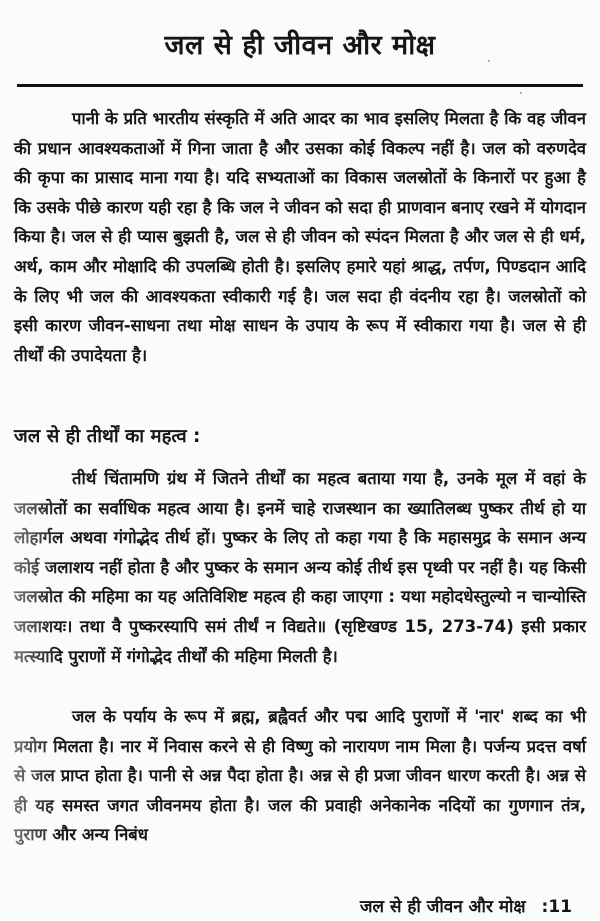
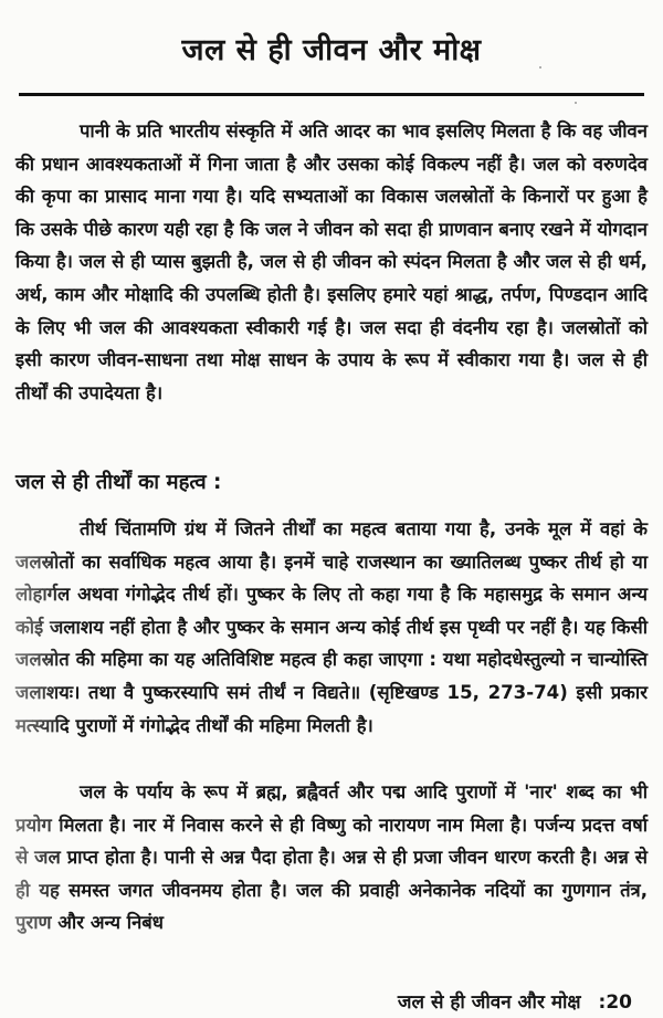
  जल से ही जीवन और मोक्ष
  पानी के प्रति भारतीय संस्कृति में अति आदर का भाव इसलिए मिलता है कि वह जीवन की प्रधान आवश्यकताओं में गिना जाता है और उसका कोई विकल्प नहीं है। जल को वरुणदेव की कृपा का प्रासाद माना गया है। यदि सभ्यताओं का विकास जलस्रोतों के किनारों पर हुआ है कि उसके पीछे कारण यही रहा है कि जल ने जीवन को सदा ही प्राणवान बनाए रखने में योगदान किया है। जल से ही प्यास बुझती है, जल से ही जीवन को स्पंदन मिलता है और जल से ही धर्म, अर्थ, काम और मोक्षादि की उपलब्धि होती है। इसलिए हमारे यहां श्राद्ध, तर्पण, पिण्डदान आदि के लिए भी जल की आवश्यकता स्वीकारी गई है। जल सदा ही वंदनीय रहा है। जलस्रोतों को इसी कारण जीवन-साधना तथा मोक्ष साधन के उपाय के रूप में स्वीकारा गया है। जल से ही तीर्थों की उपादेयता है।
  जल से ही तीर्थों का महत्व :
  तीर्थ चिंतामणि ग्रंथ में जितने तीर्थों का महत्व बताया गया है, उनके मूल में वहां के तों का सर्वाधिक महत्व आया है। इनमें चाहे राजस्थान का ख्यातिलब्ध पुष्कर तीर्थ हो या अथवा गंगोद्भेद तीर्थ हों। पुष्कर के लिए तो कहा गया है कि महासमुद्र के समान अन्य लाशय नहीं होता है और पुष्कर के समान अन्य कोई तीर्थ इस पृथ्वी पर नहीं है। यह किसी की महिमा का यह अतिविशिष्ट महत्व ही कहा जाएगा : यथा महोदधेस्तुल्यो न चान्योस्ति । तथा वै पुष्करस्यापि समं तीर्थं न विद्यते॥ (सृष्टिखण्ड 15, 273-74) इसी प्रकार पुराणों में गंगोद्भेद तीर्थों की महिमा मिलती है।
  जल के पर्याय के रूप में ब्रह्म, ब्रह्वैवर्त और पद्म आदि पुराणों में 'नार' शब्द का भी मिलता है। नार में निवास करने से ही विष्णु को नारायण नाम मिला है। पर्जन्य प्रदत्त वर्षा प्राप्त होता है। पानी से अन्न पैदा होता है। अन्न से ही प्रजा जीवन धारण करती है। अन्न से समस्त जगत जीवनमय होता है। जल की प्रवाही अनेकानेक नदियों का गुणगान तंत्र, और अन्य निबंध
- जल से ही जीवन और मोक्ष :11
+ जल से ही जीवन और मोक्ष :20
